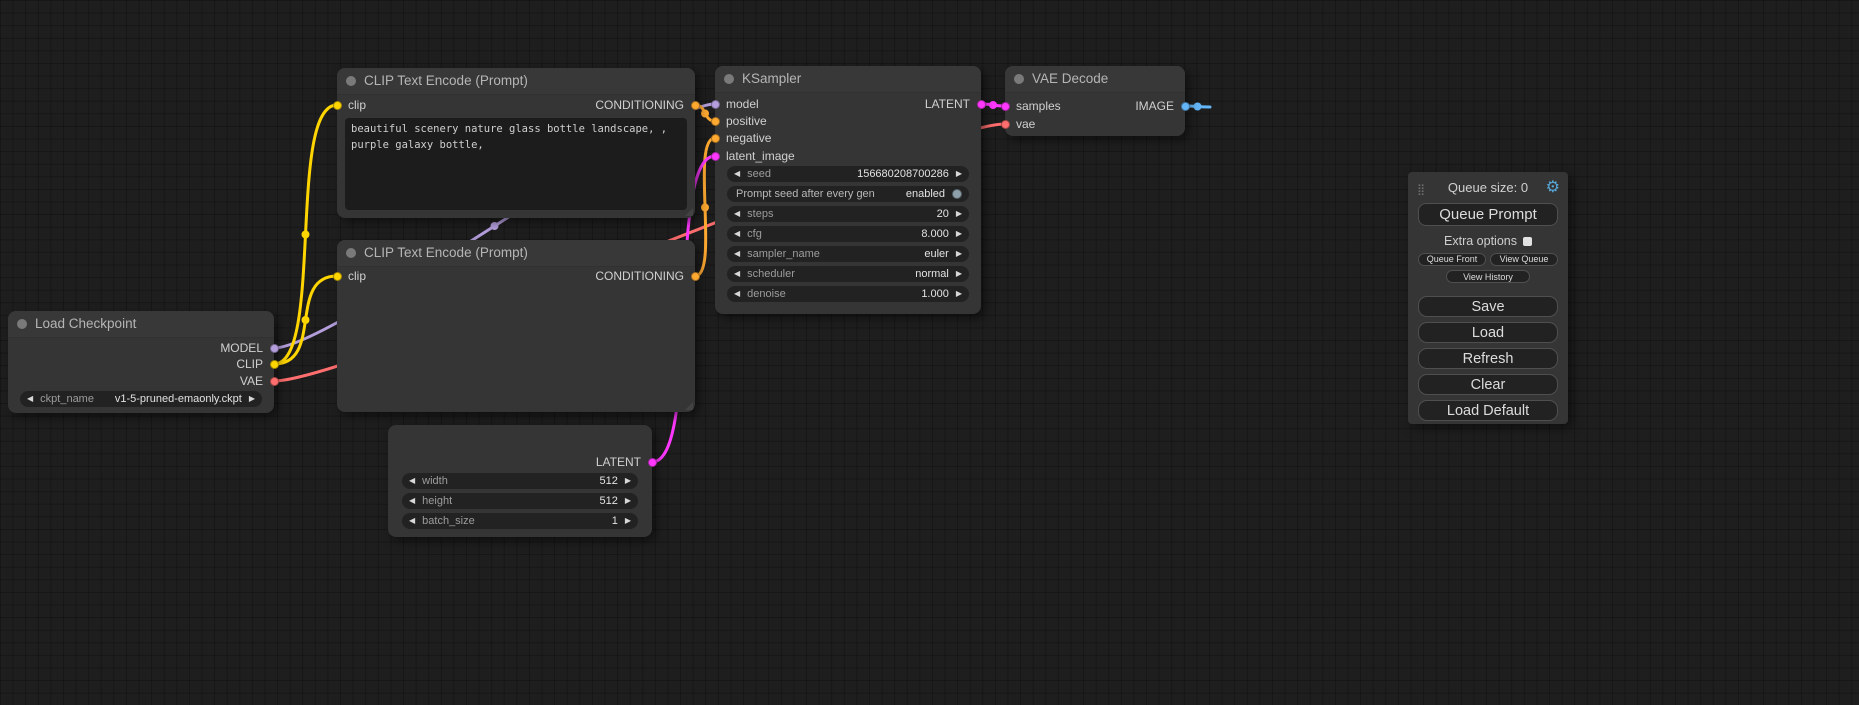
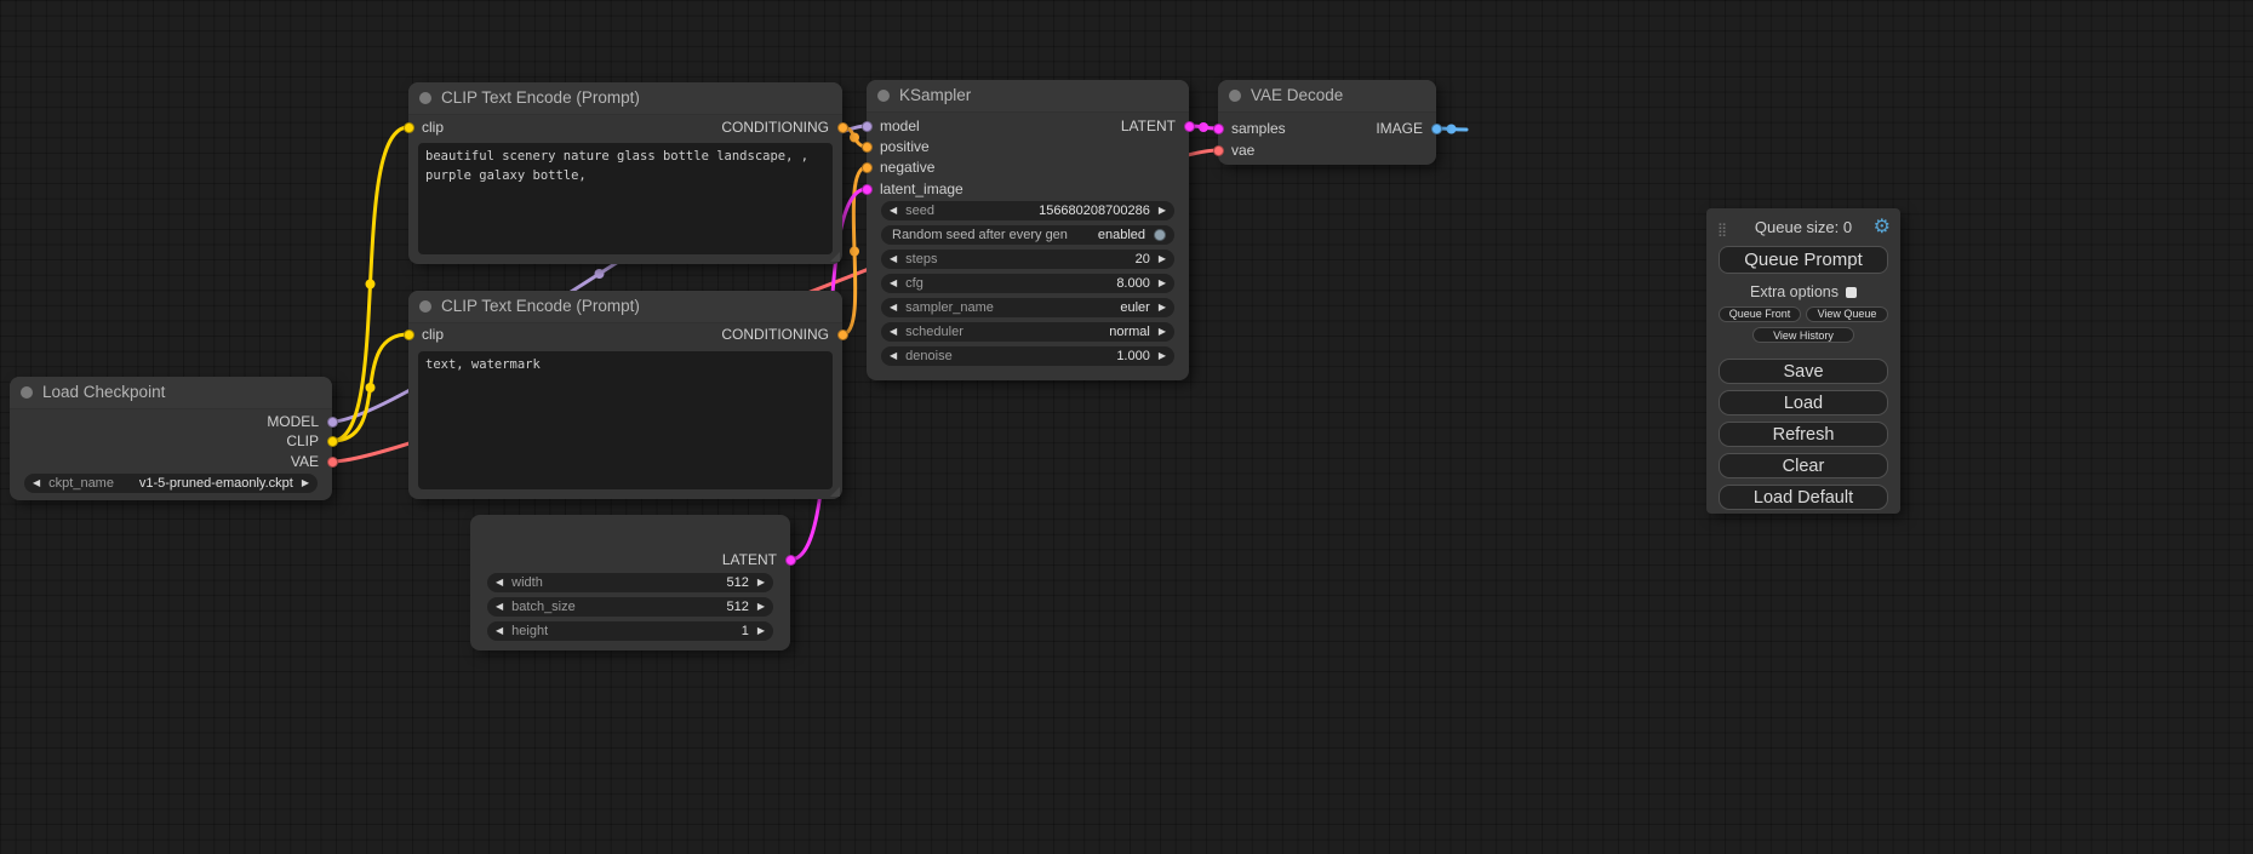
  Load Checkpoint
  MODEL
  CLIP
  VAE
  ◀
  ckpt_name
  v1-5-pruned-emaonly.ckpt
  ▶
  CLIP Text Encode (Prompt)
  clip
  CONDITIONING
  beautiful scenery nature glass bottle landscape, , purple galaxy bottle,
  CLIP Text Encode (Prompt)
  clip
  CONDITIONING
+ text, watermark
  LATENT
  ◀
  width
  512
  ▶
  ◀
- height
+ batch_size
  512
  ▶
  ◀
- batch_size
+ height
  1
  ▶
  KSampler
  model
  LATENT
  positive
  negative
  latent_image
  ◀
  seed
  156680208700286
  ▶
- Prompt seed after every gen
+ Random seed after every gen
  enabled
  ◀
  steps
  20
  ▶
  ◀
  cfg
  8.000
  ▶
  ◀
  sampler_name
  euler
  ▶
  ◀
  scheduler
  normal
  ▶
  ◀
  denoise
  1.000
  ▶
  VAE Decode
  samples
  IMAGE
  vae
  ⣿
  Queue size: 0
  ⚙
  Queue Prompt
  Extra options
  Queue Front
  View Queue
  View History
  Save
  Load
  Refresh
  Clear
  Load Default
